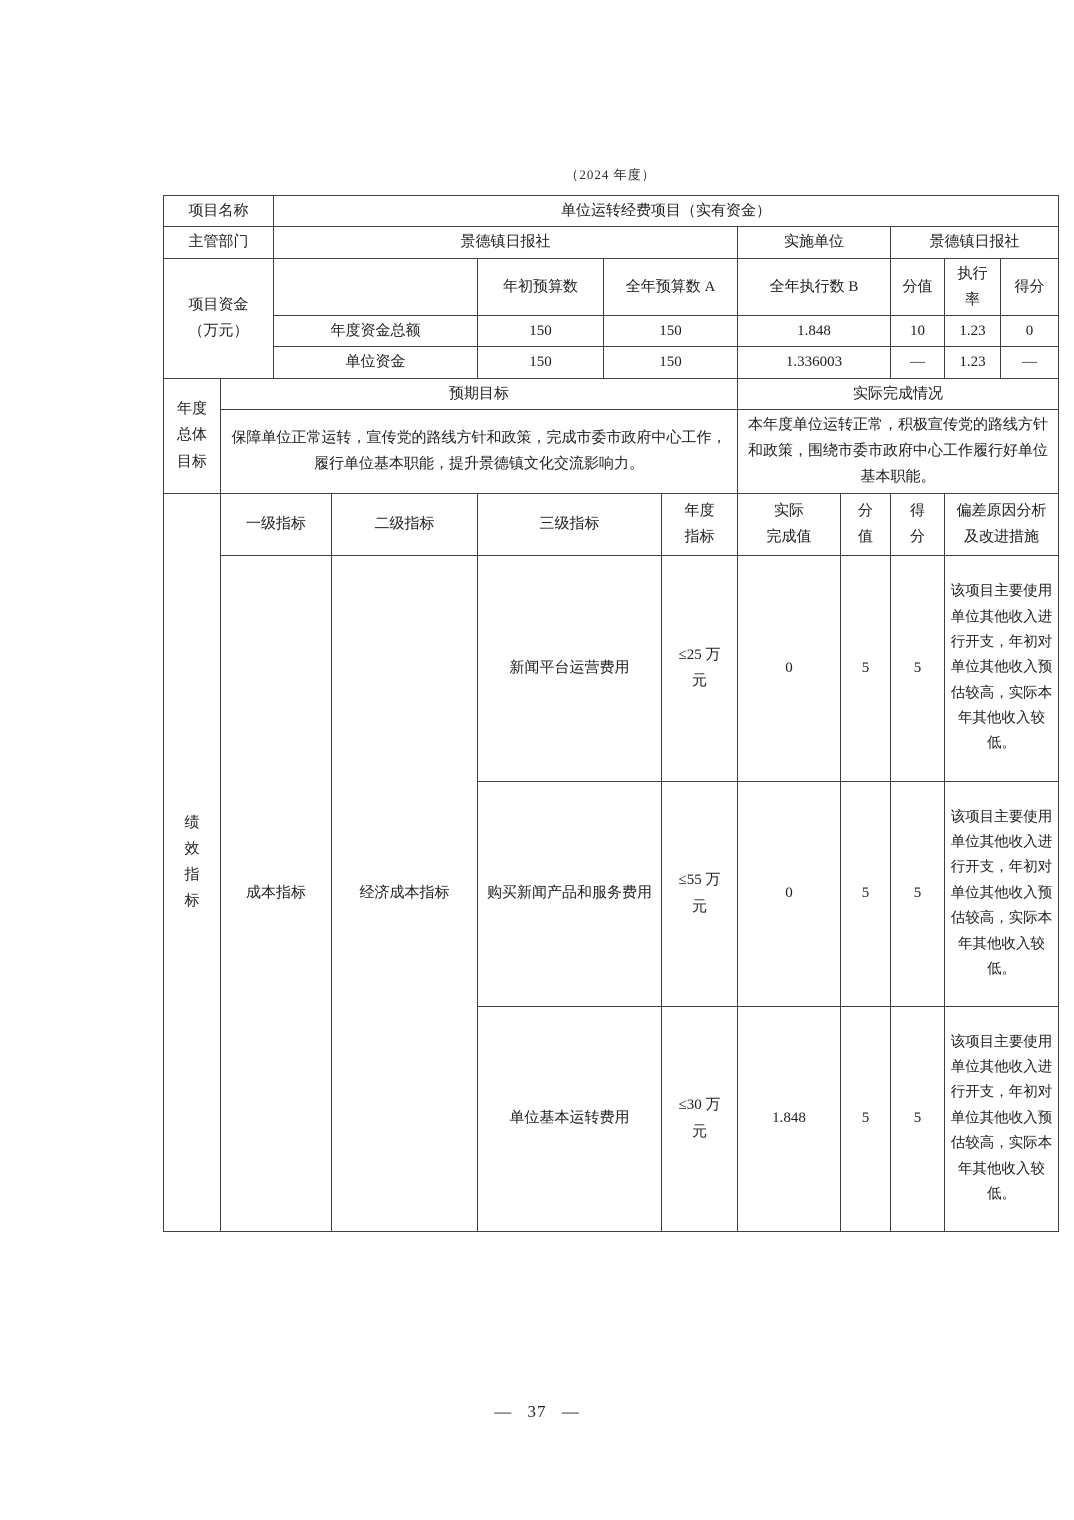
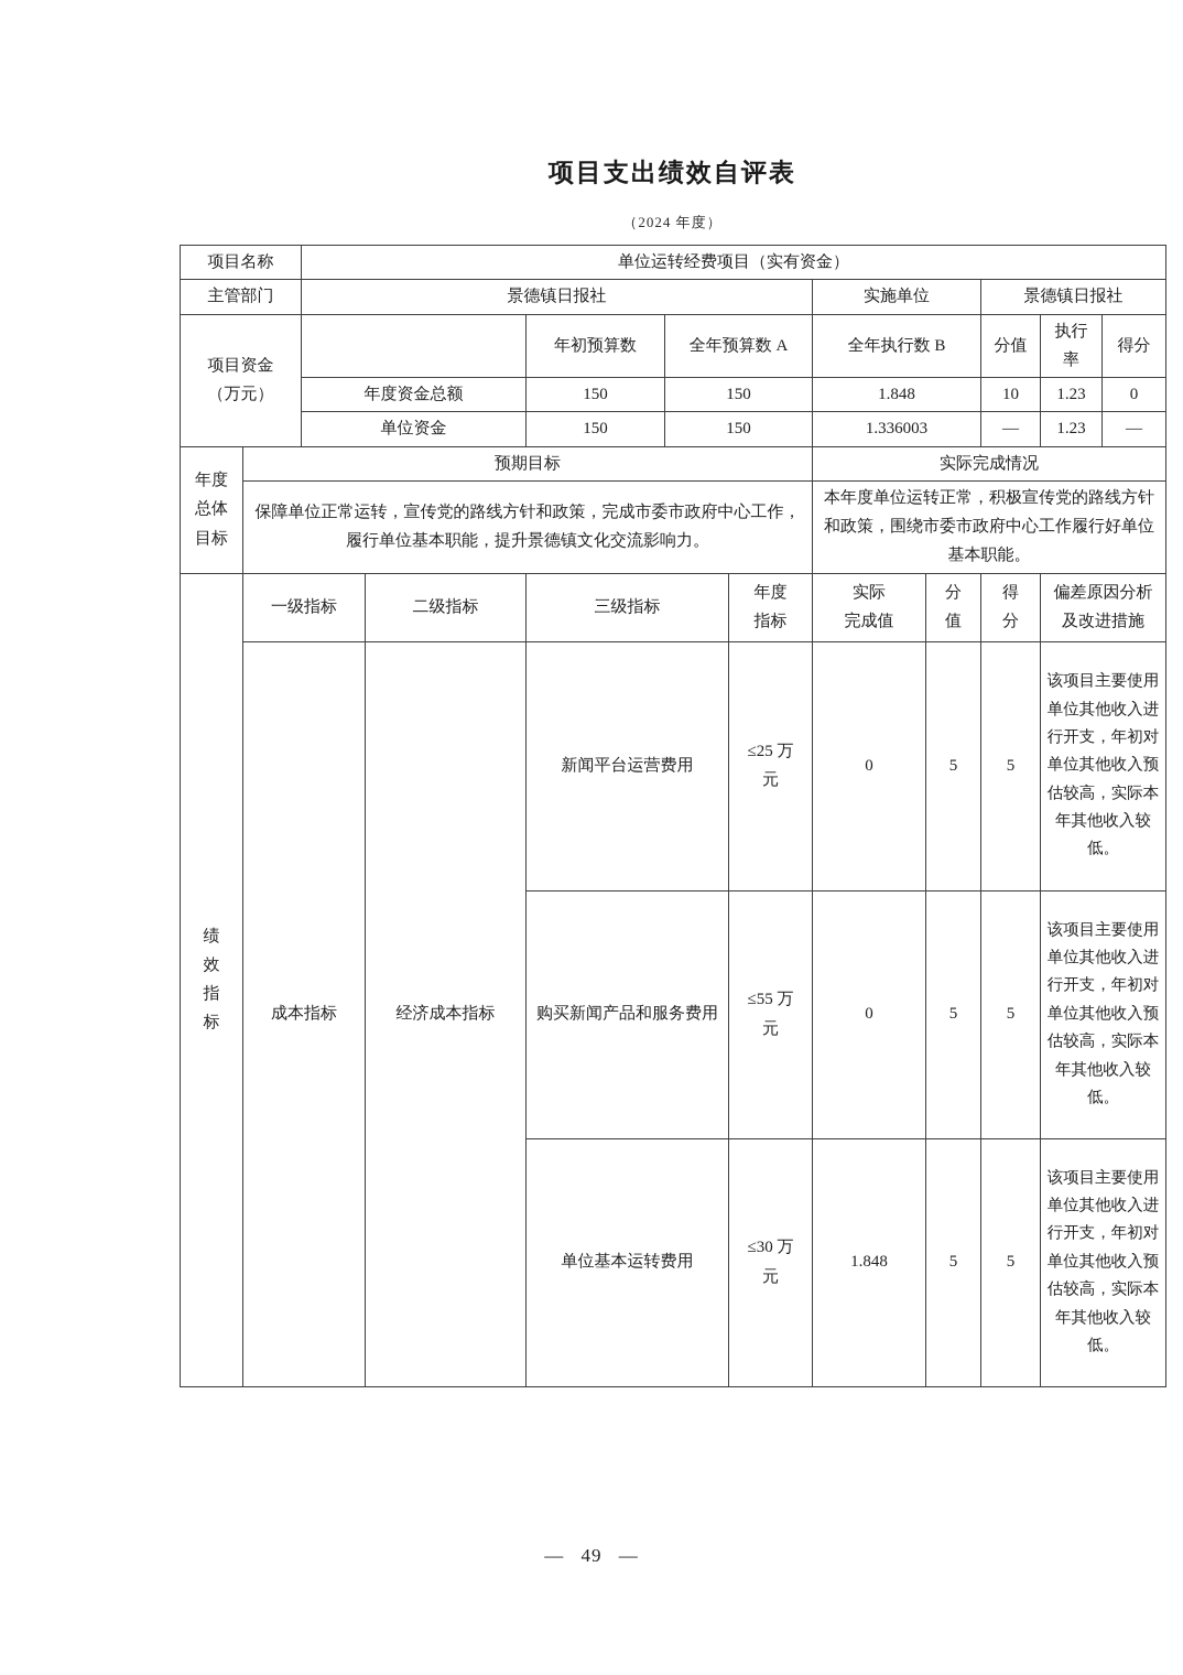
+ 项目支出绩效自评表
  （2024 年度）
  项目名称	单位运转经费项目（实有资金）
  主管部门	景德镇日报社	实施单位	景德镇日报社
  项目资金 （万元）		年初预算数	全年预算数 A	全年执行数 B	分值	执行 率	得分
  年度资金总额	150	150	1.848	10	1.23	0
  单位资金	150	150	1.336003	—	1.23	—
  年度 总体 目标	预期目标	实际完成情况
  保障单位正常运转，宣传党的路线方针和政策，完成市委市政府中心工作，履行单位基本职能，提升景德镇文化交流影响力。	本年度单位运转正常，积极宣传党的路线方针和政策，围绕市委市政府中心工作履行好单位基本职能。
  绩 效 指 标	一级指标	二级指标	三级指标	年度 指标	实际 完成值	分 值	得 分	偏差原因分析 及改进措施
  成本指标	经济成本指标	新闻平台运营费用	≤25 万 元	0	5	5	该项目主要使用单位其他收入进行开支，年初对单位其他收入预估较高，实际本年其他收入较低。
  购买新闻产品和服务费用	≤55 万 元	0	5	5	该项目主要使用单位其他收入进行开支，年初对单位其他收入预估较高，实际本年其他收入较低。
  单位基本运转费用	≤30 万 元	1.848	5	5	该项目主要使用单位其他收入进行开支，年初对单位其他收入预估较高，实际本年其他收入较低。
- — 37 —
+ — 49 —
